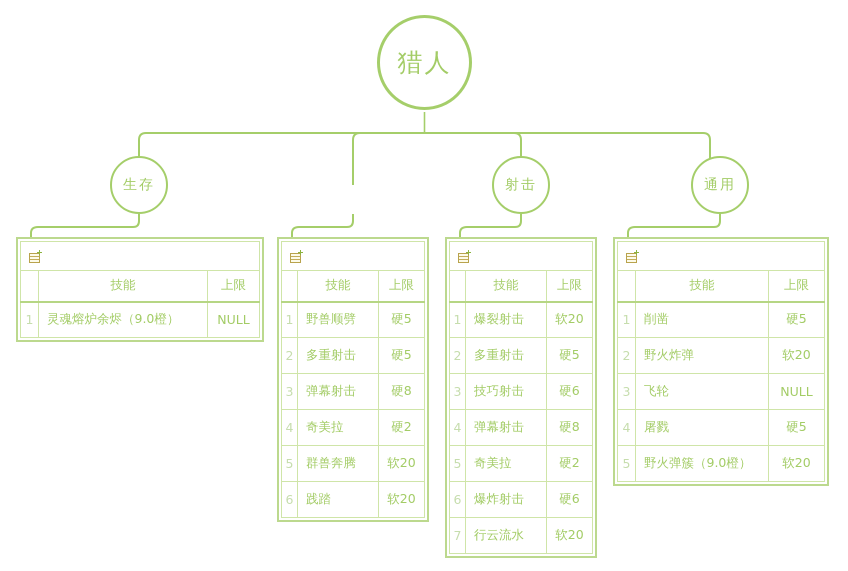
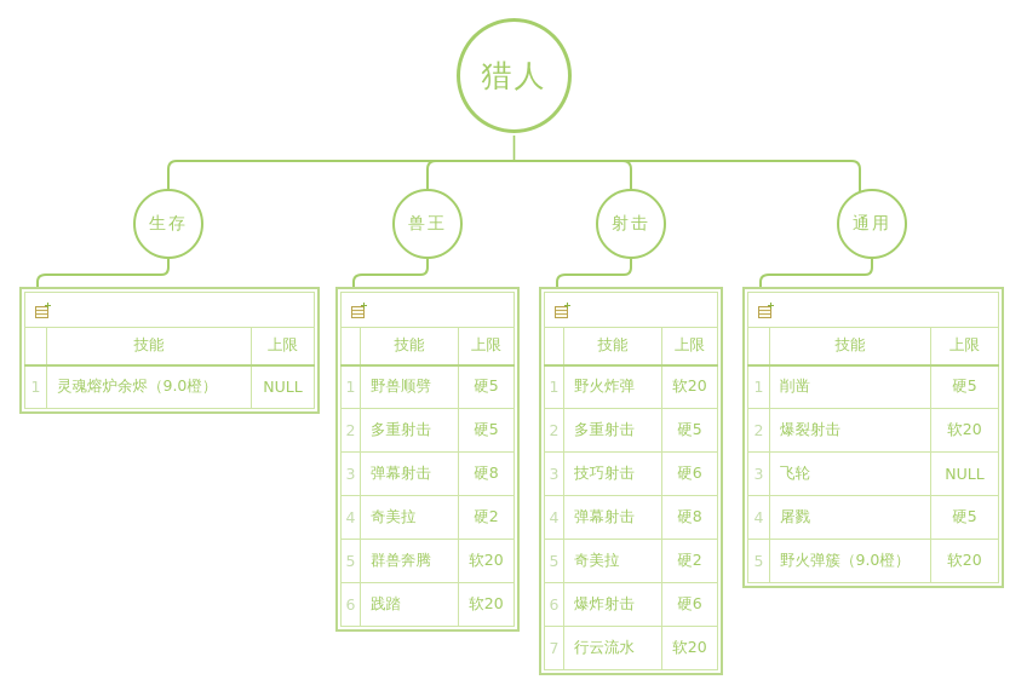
  猎人
  生存
+ 兽王
  射击
  通用
  	技能	上限
  1	灵魂熔炉余烬（9.0橙）	NULL
  	技能	上限
  1	野兽顺劈	硬5
  2	多重射击	硬5
  3	弹幕射击	硬8
  4	奇美拉	硬2
  5	群兽奔腾	软20
  6	践踏	软20
  	技能	上限
- 1	爆裂射击	软20
+ 1	野火炸弹	软20
  2	多重射击	硬5
  3	技巧射击	硬6
  4	弹幕射击	硬8
  5	奇美拉	硬2
  6	爆炸射击	硬6
  7	行云流水	软20
  	技能	上限
  1	削凿	硬5
- 2	野火炸弹	软20
+ 2	爆裂射击	软20
  3	飞轮	NULL
  4	屠戮	硬5
  5	野火弹簇（9.0橙）	软20
